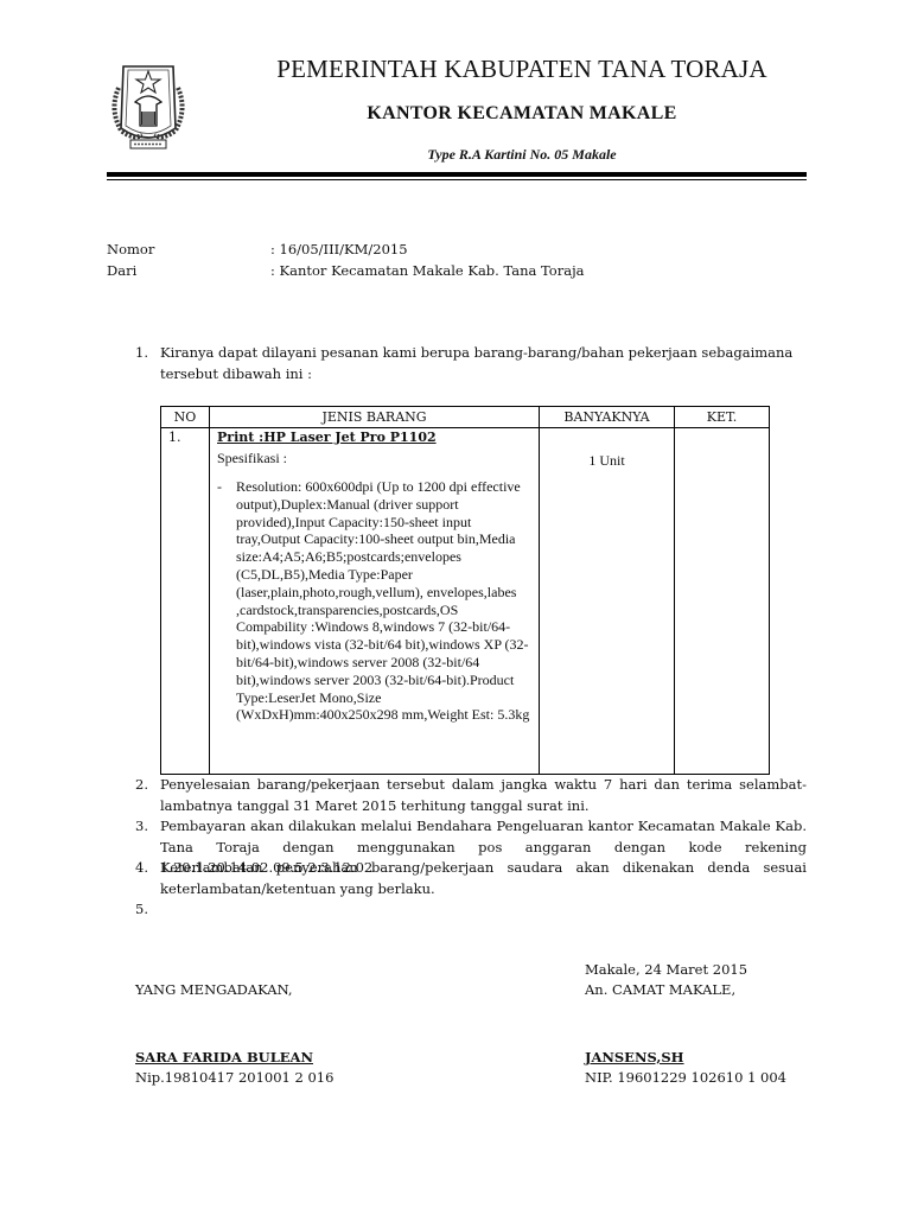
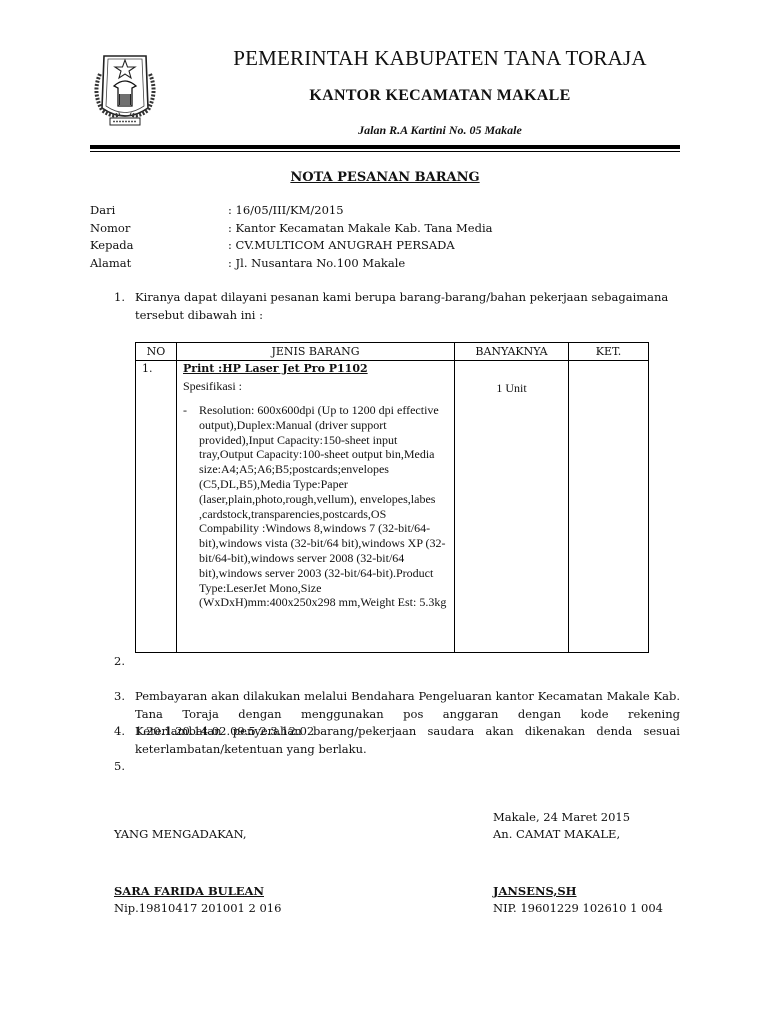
  PEMERINTAH KABUPATEN TANA TORAJA
  KANTOR KECAMATAN MAKALE
- Type R.A Kartini No. 05 Makale
+ Jalan R.A Kartini No. 05 Makale
+ NOTA PESANAN BARANG
- Nomor
+ Dari
  : 16/05/III/KM/2015
- Dari
+ Nomor
- : Kantor Kecamatan Makale Kab. Tana Toraja
+ : Kantor Kecamatan Makale Kab. Tana Media
+ Kepada
+ : CV.MULTICOM ANUGRAH PERSADA
+ Alamat
+ : Jl. Nusantara No.100 Makale
  1.
  Kiranya dapat dilayani pesanan kami berupa barang-barang/bahan pekerjaan sebagaimana tersebut dibawah ini :
  NO	JENIS BARANG	BANYAKNYA	KET.
  1.	Print :HP Laser Jet Pro P1102 Spesifikasi : - Resolution: 600x600dpi (Up to 1200 dpi effective output),Duplex:Manual (driver support provided),Input Capacity:150-sheet input tray,Output Capacity:100-sheet output bin,Media size:A4;A5;A6;B5;postcards;envelopes (C5,DL,B5),Media Type:Paper (laser,plain,photo,rough,vellum), envelopes,labes ,cardstock,transparencies,postcards,OS Compability :Windows 8,windows 7 (32-bit/64-bit),windows vista (32-bit/64 bit),windows XP (32-bit/64-bit),windows server 2008 (32-bit/64 bit),windows server 2003 (32-bit/64-bit).Product Type:LeserJet Mono,Size (WxDxH)mm:400x250x298 mm,Weight Est: 5.3kg	1 Unit
  2.
- Penyelesaian barang/pekerjaan tersebut dalam jangka waktu 7 hari dan terima selambat-lambatnya tanggal 31 Maret 2015 terhitung tanggal surat ini.
  3.
  Pembayaran akan dilakukan melalui Bendahara Pengeluaran kantor Kecamatan Makale Kab. Tana Toraja dengan menggunakan pos anggaran dengan kode rekening 1.20.1.20.14.02.09.5.2.3.12.02
  4.
  Keterlambatan penyerahan barang/pekerjaan saudara akan dikenakan denda sesuai keterlambatan/ketentuan yang berlaku.
  5.
  Makale, 24 Maret 2015
  YANG MENGADAKAN,
  An. CAMAT MAKALE,
  SARA FARIDA BULEAN
  Nip.19810417 201001 2 016
  JANSENS,SH
  NIP. 19601229 102610 1 004
